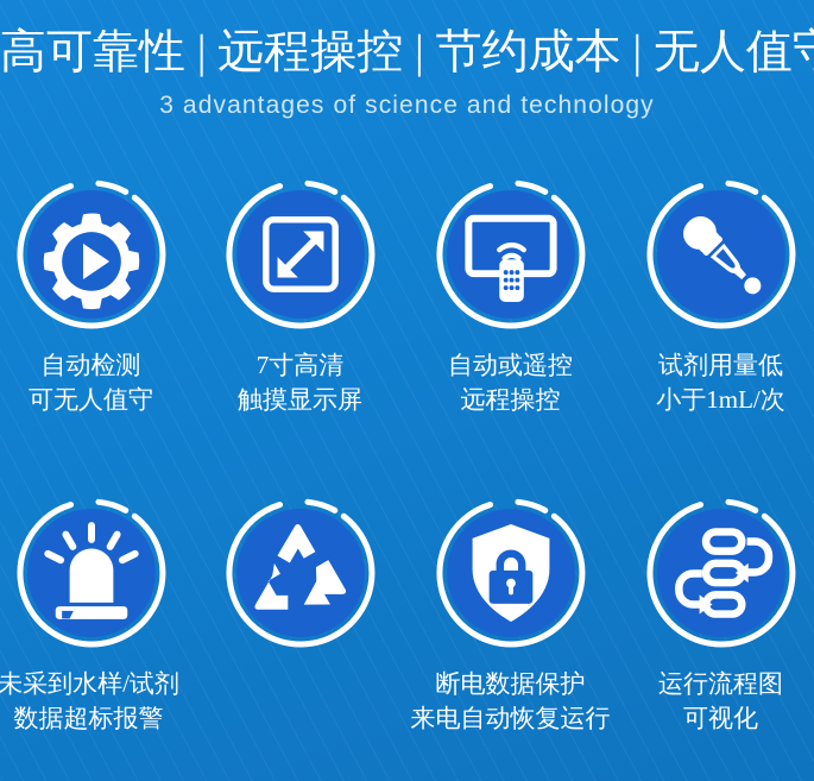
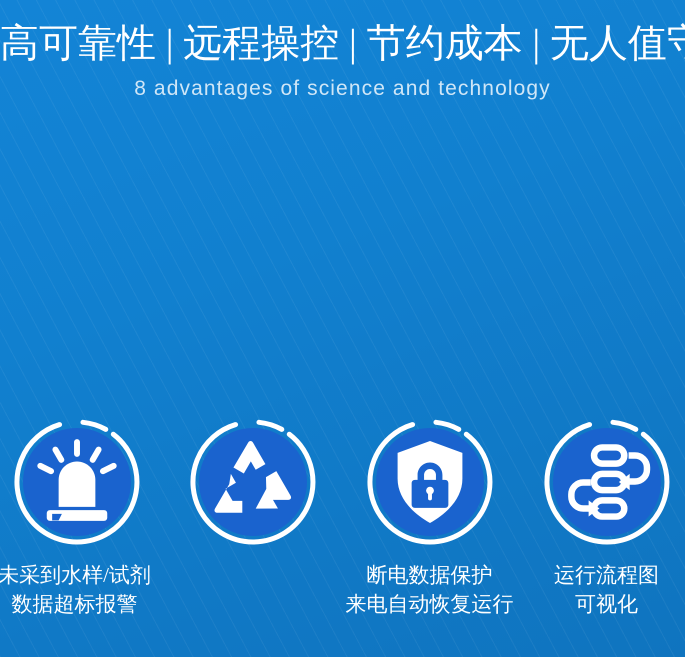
  高可靠性 | 远程操控 | 节约成本 | 无人值
- 3 advantages of science and technology
+ 8 advantages of science and technology
- 自动检测
- 可无人值守
- 7寸高清
- 触摸显示屏
- 自动或遥控
- 远程操控
- 试剂用量低
- 小于1mL/次
  未采到水样/试剂
  数据超标报警
  断电数据保护
  来电自动恢复运行
  运行流程图
  可视化
